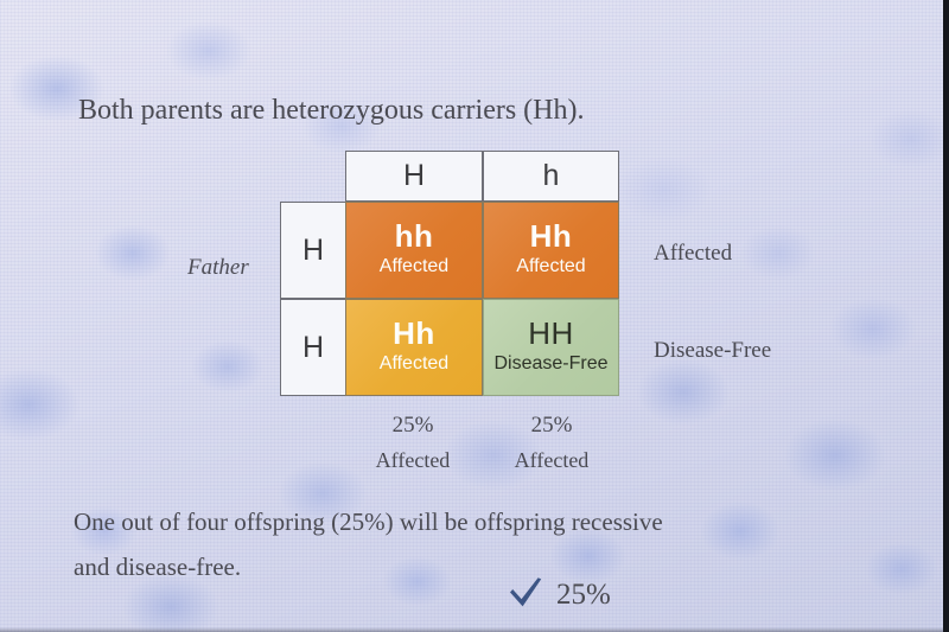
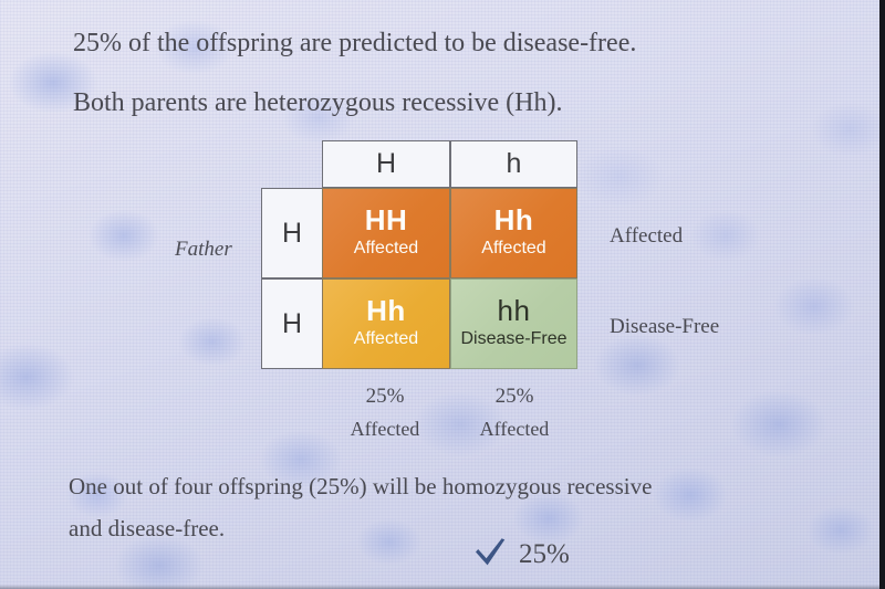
+ 25% of the offspring are predicted to be disease-free.
- Both parents are heterozygous carriers (Hh).
+ Both parents are heterozygous recessive (Hh).
  Father
  H
  h
  H
  H
- hh
+ HH
  Affected
  Hh
  Affected
  Hh
  Affected
- HH
+ hh
  Disease-Free
  Affected
  Disease-Free
  25%
  Affected
  25%
  Affected
- One out of four offspring (25%) will be offspring recessive
+ One out of four offspring (25%) will be homozygous recessive
  and disease-free.
  25%
